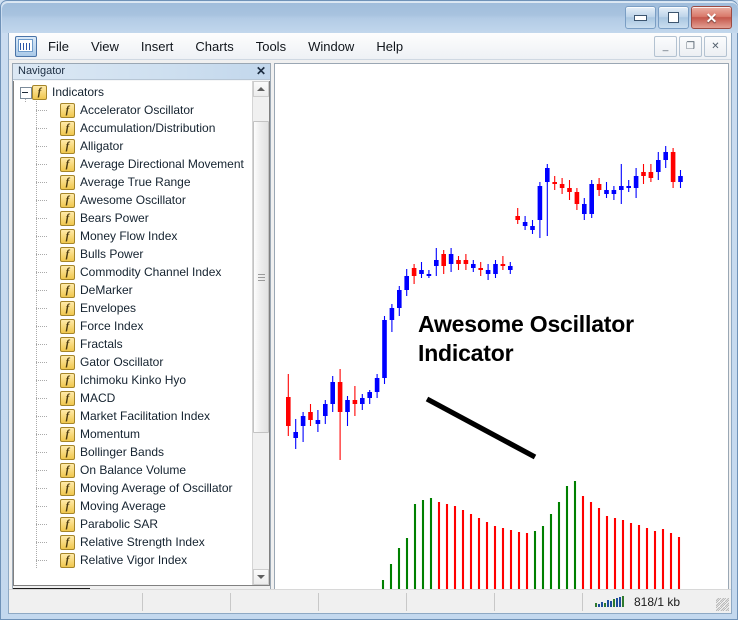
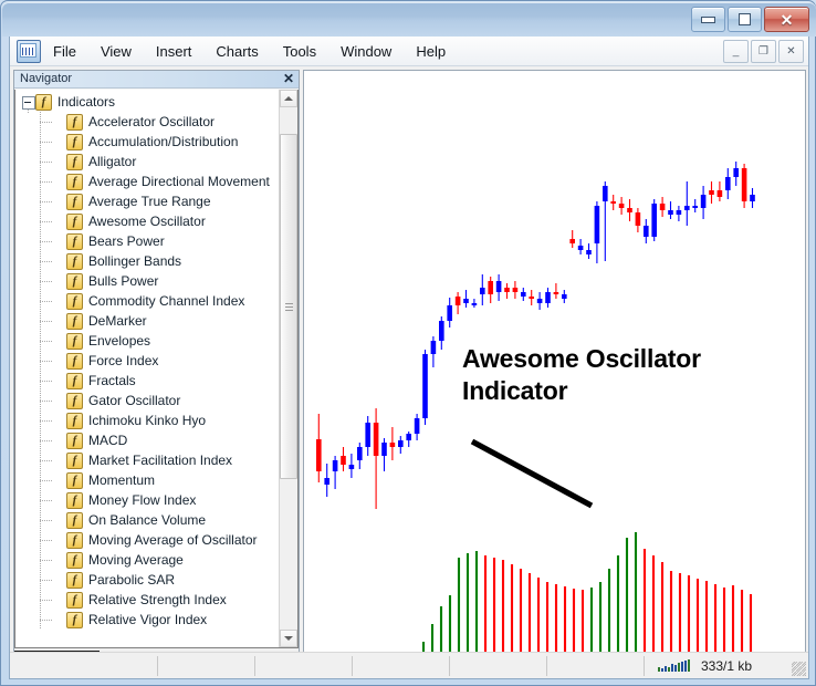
  ✕
  File
  View
  Insert
  Charts
  Tools
  Window
  Help
  _
  ❐
  ✕
  Navigator
  ✕
  f
  Indicators
  f
  Accelerator Oscillator
  f
  Accumulation/Distribution
  f
  Alligator
  f
  Average Directional Movement
  f
  Average True Range
  f
  Awesome Oscillator
  f
  Bears Power
  f
- Money Flow Index
+ Bollinger Bands
  f
  Bulls Power
  f
  Commodity Channel Index
  f
  DeMarker
  f
  Envelopes
  f
  Force Index
  f
  Fractals
  f
  Gator Oscillator
  f
  Ichimoku Kinko Hyo
  f
  MACD
  f
  Market Facilitation Index
  f
  Momentum
  f
- Bollinger Bands
+ Money Flow Index
  f
  On Balance Volume
  f
  Moving Average of Oscillator
  f
  Moving Average
  f
  Parabolic SAR
  f
  Relative Strength Index
  f
  Relative Vigor Index
  Awesome Oscillator
  Indicator
- 818/1 kb
+ 333/1 kb
